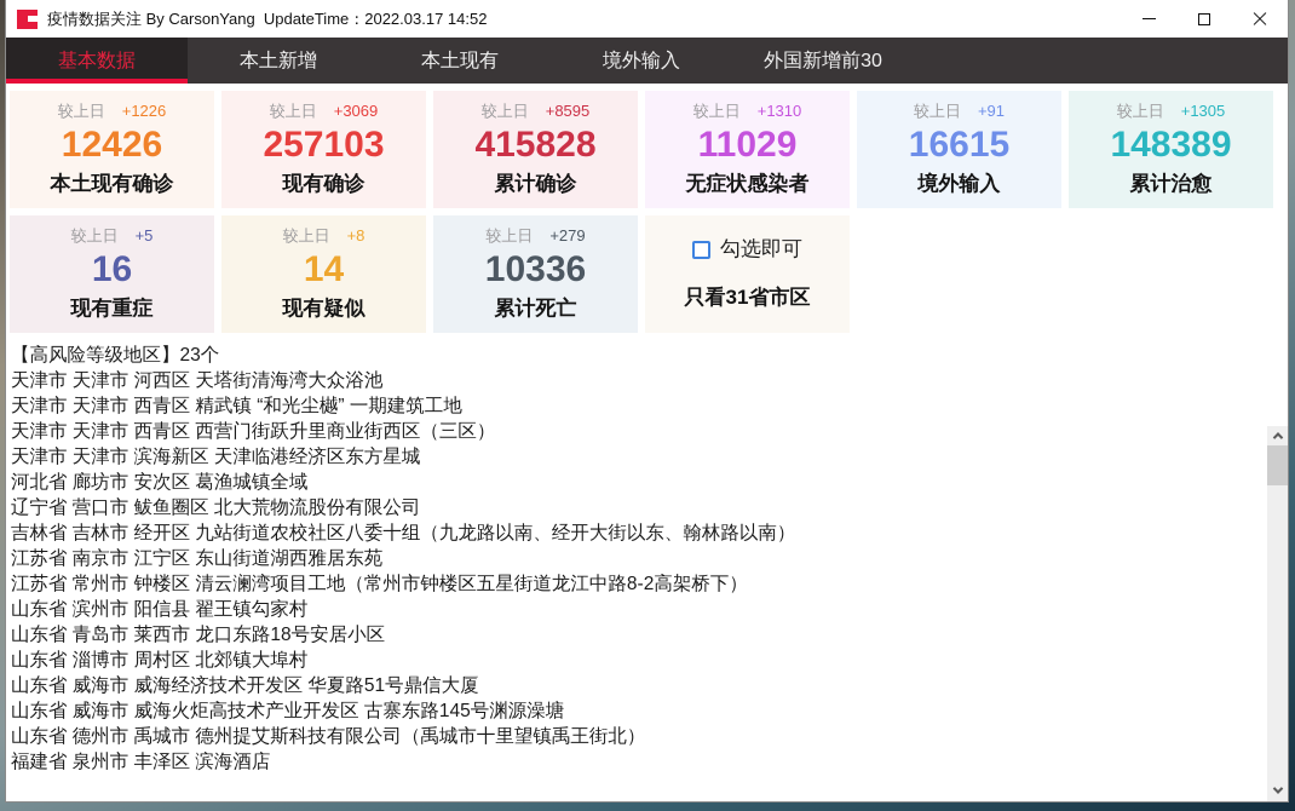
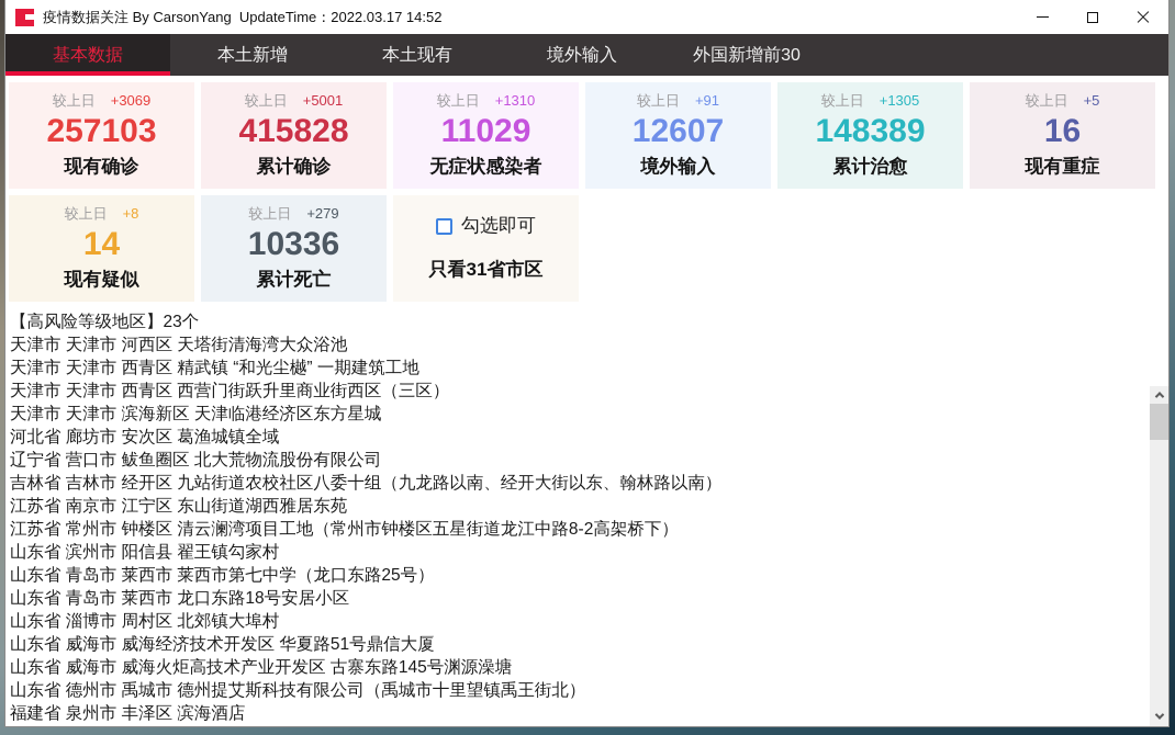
  疫情数据关注 By CarsonYang UpdateTime：2022.03.17 14:52
  基本数据
  本土新增
  本土现有
  境外输入
  外国新增前30
- 较上日 +1226
- 12426
- 本土现有确诊
  较上日 +3069
  257103
  现有确诊
- 较上日 +8595
+ 较上日 +5001
  415828
  累计确诊
  较上日 +1310
  11029
  无症状感染者
  较上日 +91
- 16615
+ 12607
  境外输入
  较上日 +1305
  148389
  累计治愈
  较上日 +5
  16
  现有重症
  较上日 +8
  14
  现有疑似
  较上日 +279
  10336
  累计死亡
  勾选即可
  只看31省市区
  【高风险等级地区】23个
  天津市 天津市 河西区 天塔街清海湾大众浴池
  天津市 天津市 西青区 精武镇 “和光尘樾” 一期建筑工地
  天津市 天津市 西青区 西营门街跃升里商业街西区（三区）
  天津市 天津市 滨海新区 天津临港经济区东方星城
  河北省 廊坊市 安次区 葛渔城镇全域
  辽宁省 营口市 鲅鱼圈区 北大荒物流股份有限公司
  吉林省 吉林市 经开区 九站街道农校社区八委十组（九龙路以南、经开大街以东、翰林路以南）
  江苏省 南京市 江宁区 东山街道湖西雅居东苑
  江苏省 常州市 钟楼区 清云澜湾项目工地（常州市钟楼区五星街道龙江中路8-2高架桥下）
  山东省 滨州市 阳信县 翟王镇勾家村
+ 山东省 青岛市 莱西市 莱西市第七中学（龙口东路25号）
  山东省 青岛市 莱西市 龙口东路18号安居小区
  山东省 淄博市 周村区 北郊镇大埠村
  山东省 威海市 威海经济技术开发区 华夏路51号鼎信大厦
  山东省 威海市 威海火炬高技术产业开发区 古寨东路145号渊源澡塘
  山东省 德州市 禹城市 德州提艾斯科技有限公司（禹城市十里望镇禹王街北）
  福建省 泉州市 丰泽区 滨海酒店
